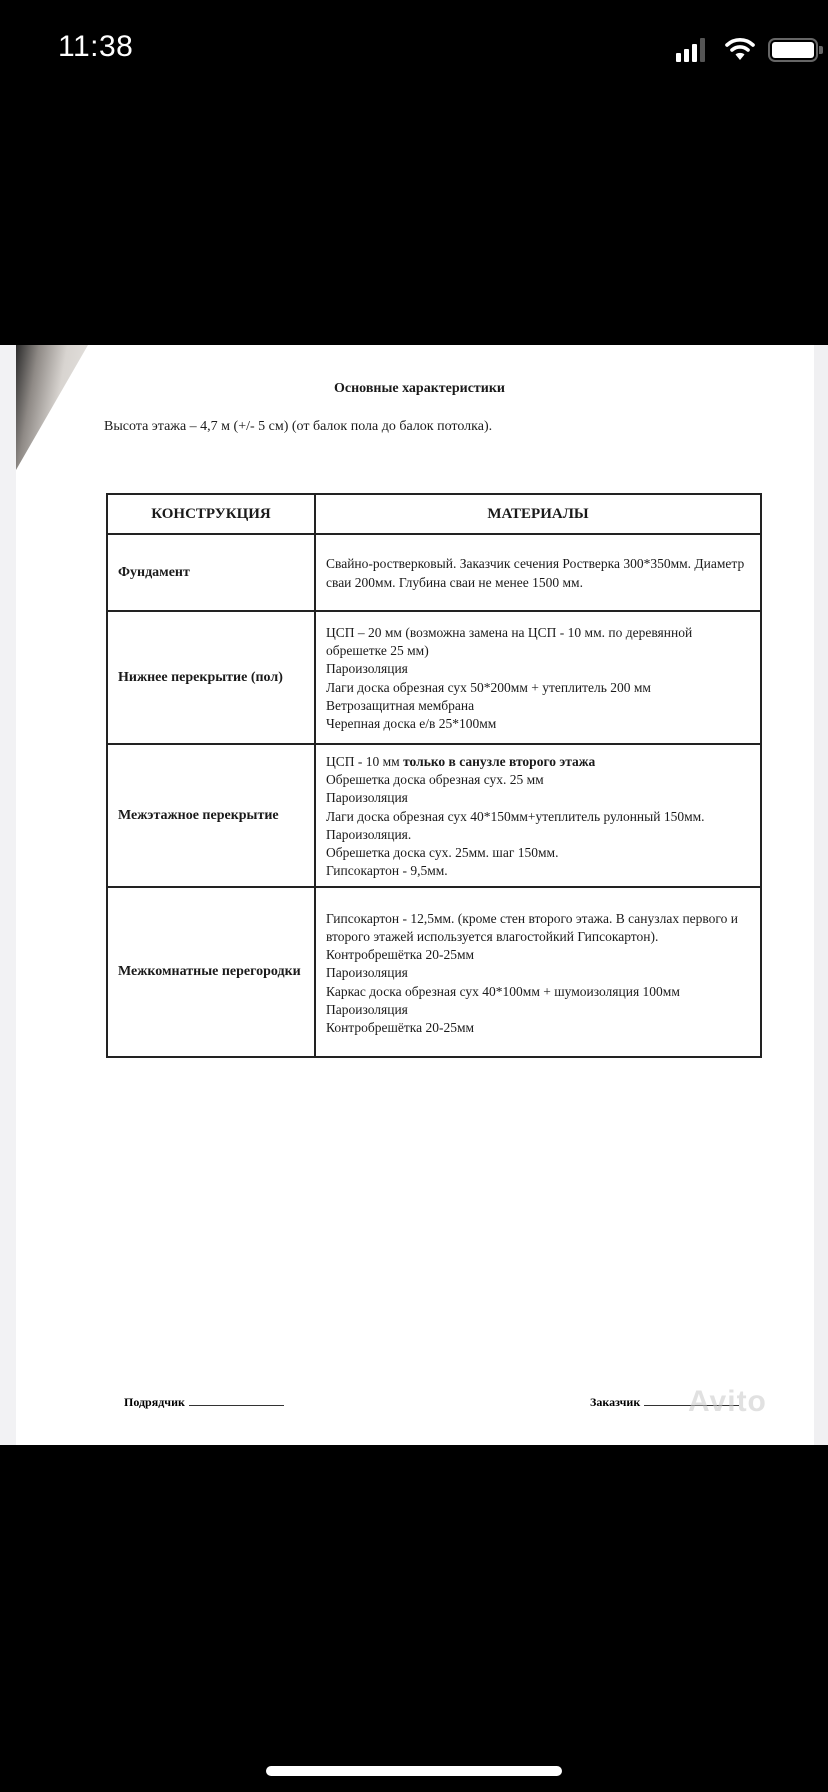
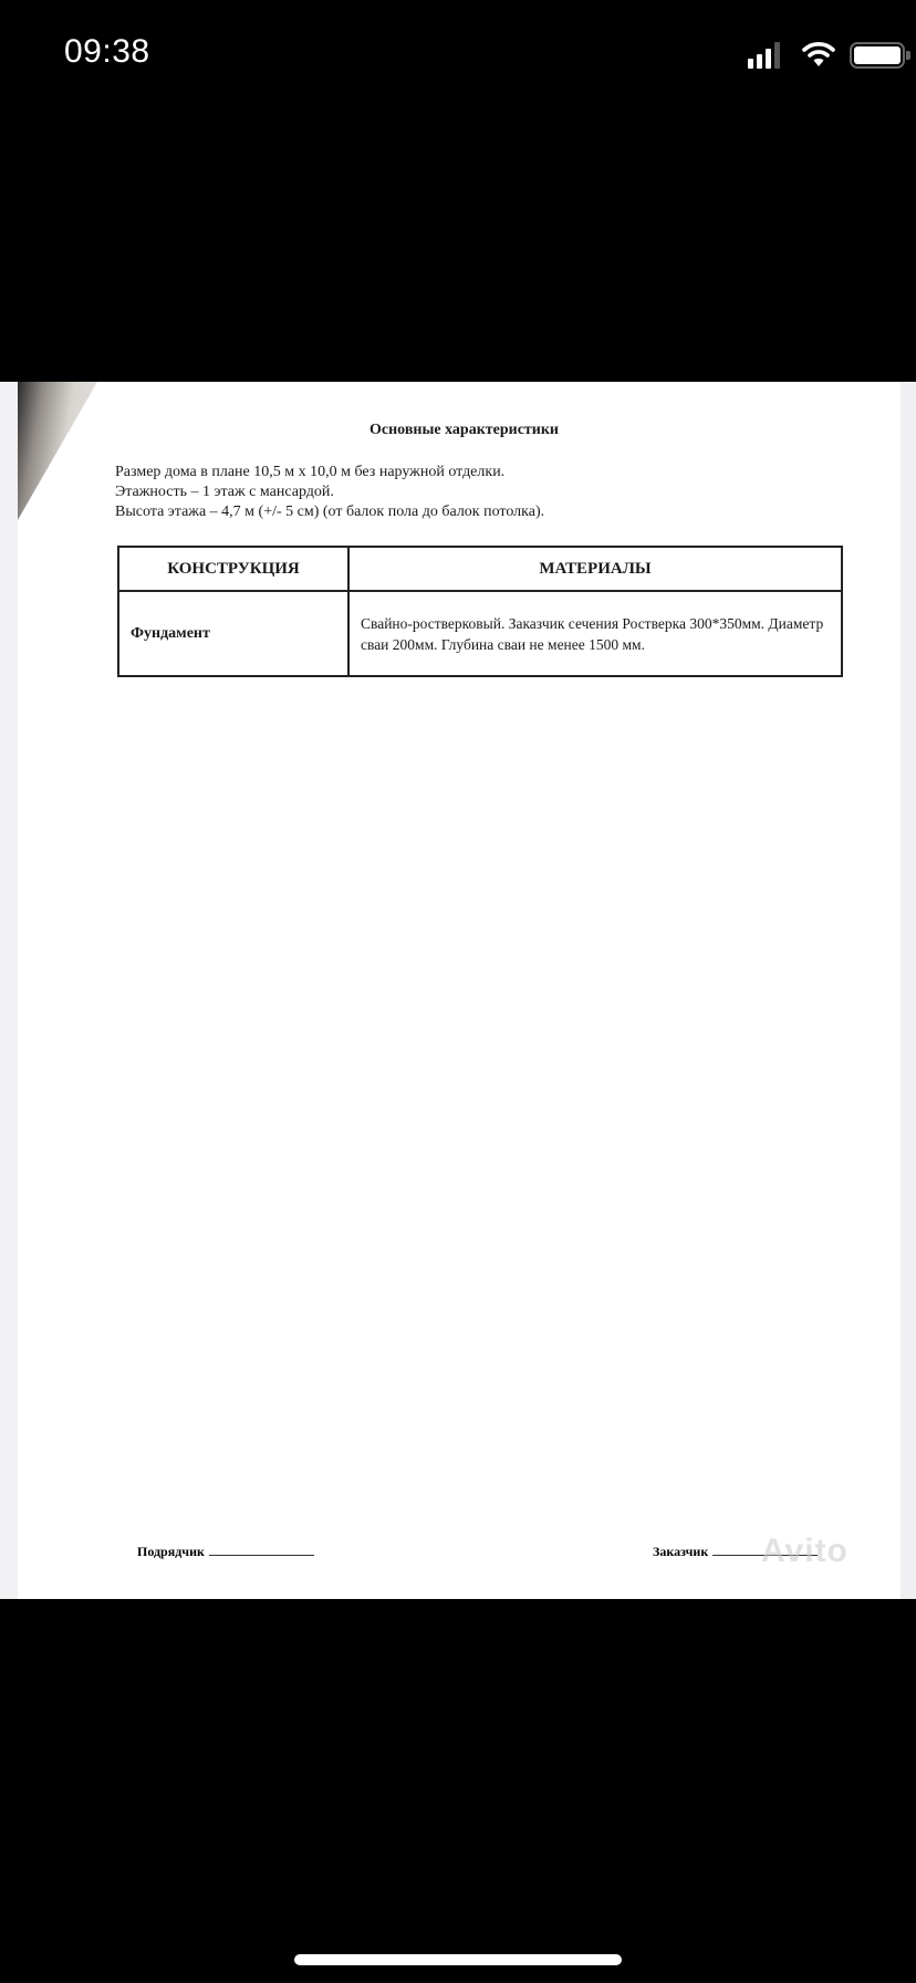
- 11:38
+ 09:38
  Основные характеристики
+ Размер дома в плане 10,5 м х 10,0 м без наружной отделки.
+ Этажность – 1 этаж с мансардой.
  Высота этажа – 4,7 м (+/- 5 см) (от балок пола до балок потолка).
  КОНСТРУКЦИЯ	МАТЕРИАЛЫ
  Фундамент	Свайно-ростверковый. Заказчик сечения Ростверка 300*350мм. Диаметр сваи 200мм. Глубина сваи не менее 1500 мм.
- Нижнее перекрытие (пол)	ЦСП – 20 мм (возможна замена на ЦСП - 10 мм. по деревянной обрешетке 25 мм) Пароизоляция Лаги доска обрезная сух 50*200мм + утеплитель 200 мм Ветрозащитная мембрана Черепная доска е/в 25*100мм
- Межэтажное перекрытие	ЦСП - 10 мм только в санузле второго этажа Обрешетка доска обрезная сух. 25 мм Пароизоляция Лаги доска обрезная сух 40*150мм+утеплитель рулонный 150мм. Пароизоляция. Обрешетка доска сух. 25мм. шаг 150мм. Гипсокартон - 9,5мм.
- Межкомнатные перегородки	Гипсокартон - 12,5мм. (кроме стен второго этажа. В санузлах первого и второго этажей используется влагостойкий Гипсокартон). Контробрешётка 20-25мм Пароизоляция Каркас доска обрезная сух 40*100мм + шумоизоляция 100мм Пароизоляция Контробрешётка 20-25мм
  Подрядчик
  Заказчик
  Avito
